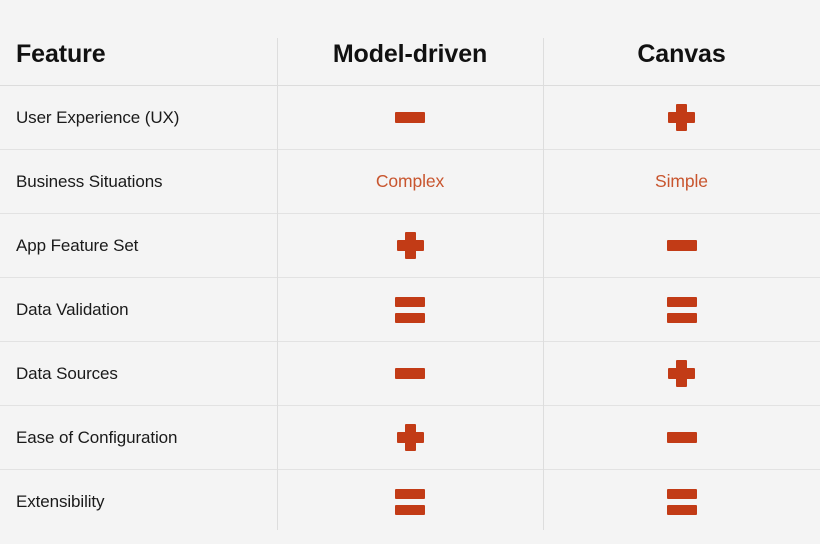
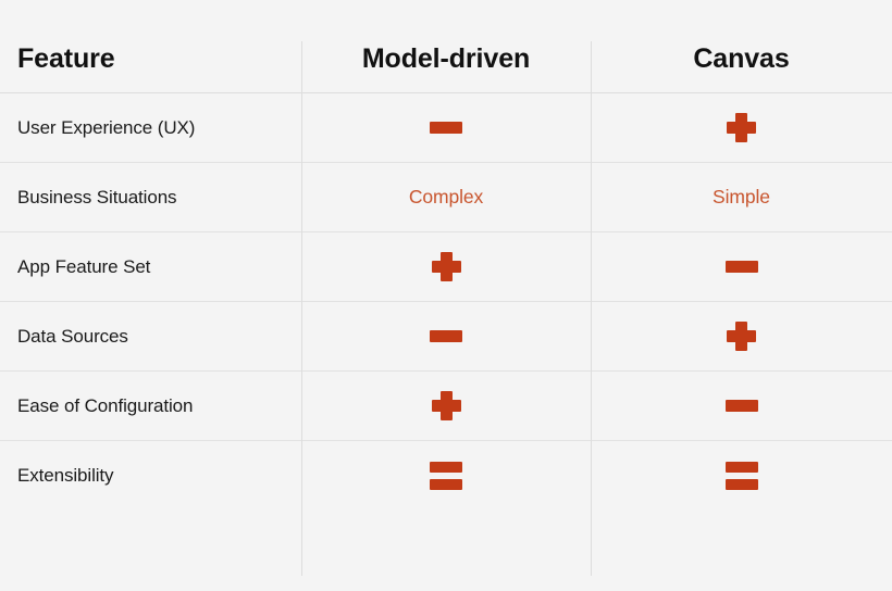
  Feature	Model-driven	Canvas
  User Experience (UX)
  Business Situations	Complex	Simple
  App Feature Set
- Data Validation
  Data Sources
  Ease of Configuration
  Extensibility
